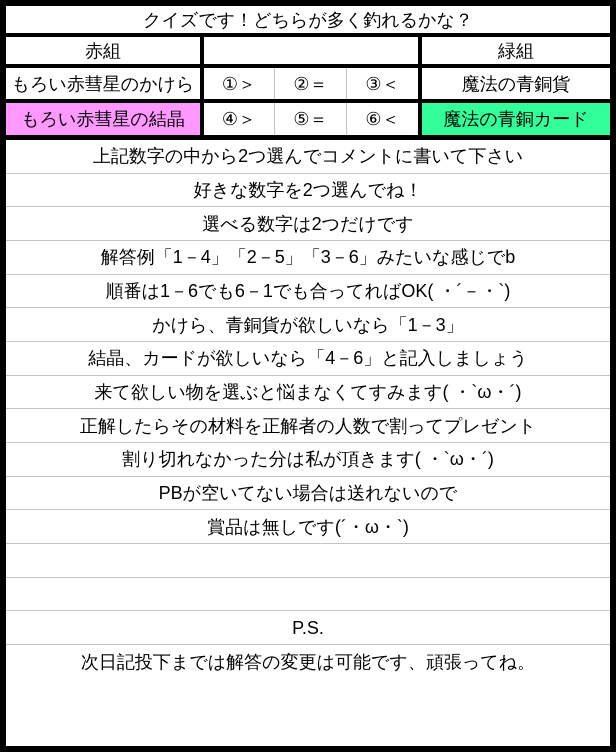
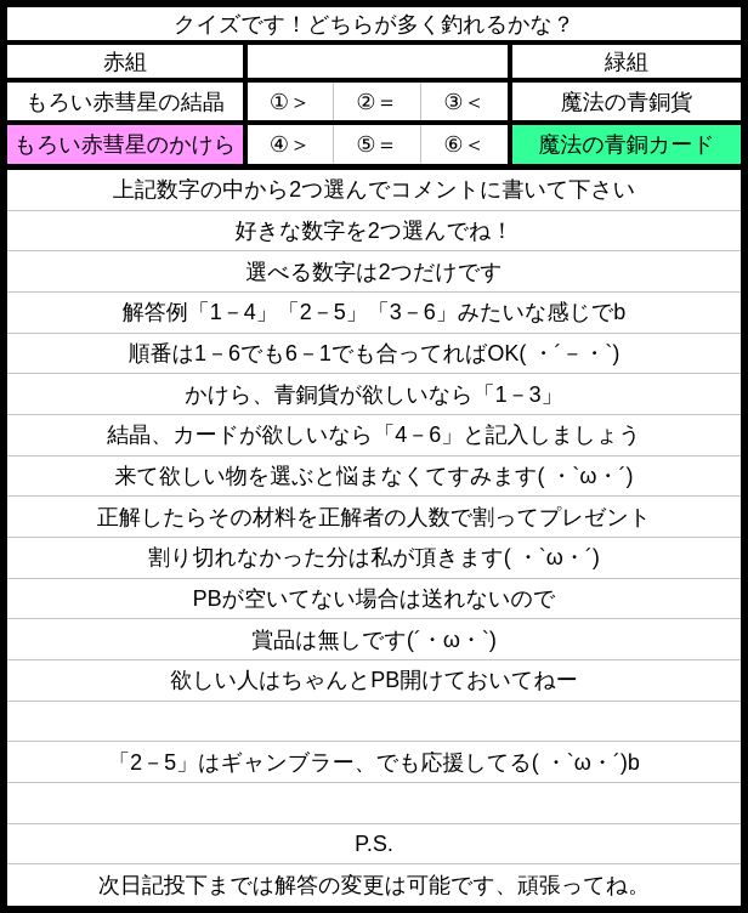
  クイズです！どちらが多く釣れるかな？
  赤組
  緑組
- もろい赤彗星のかけら
+ もろい赤彗星の結晶
  ①＞
  ②＝
  ③＜
  魔法の青銅貨
- もろい赤彗星の結晶
+ もろい赤彗星のかけら
  ④＞
  ⑤＝
  ⑥＜
  魔法の青銅カード
  上記数字の中から2つ選んでコメントに書いて下さい
  好きな数字を2つ選んでね！
  選べる数字は2つだけです
  解答例「1－4」「2－5」「3－6」みたいな感じでb
  順番は1－6でも6－1でも合ってればOK( ・´－・`)
  かけら、青銅貨が欲しいなら「1－3」
  結晶、カードが欲しいなら「4－6」と記入しましょう
  来て欲しい物を選ぶと悩まなくてすみます( ・`ω・´)
  正解したらその材料を正解者の人数で割ってプレゼント
  割り切れなかった分は私が頂きます( ・`ω・´)
  PBが空いてない場合は送れないので
  賞品は無しです(´・ω・`)
+ 欲しい人はちゃんとPB開けておいてねー
+ 「2－5」はギャンブラー、でも応援してる( ・`ω・´)b
  P.S.
  次日記投下までは解答の変更は可能です、頑張ってね。
